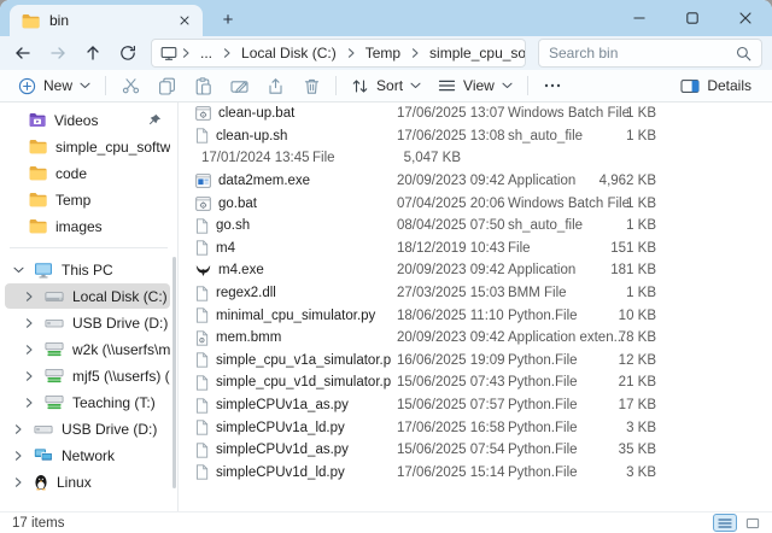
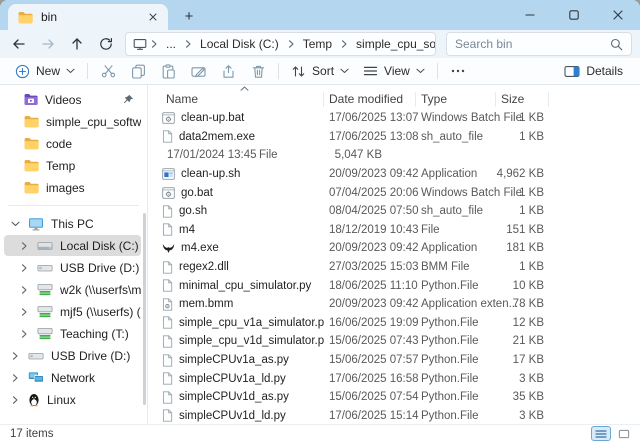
  bin
  +
  ...
  Local Disk (C:)
  Temp
  Search bin
  New
  Sort
  View
  Details
  Videos
  simple_cpu_softw
  code
  Temp
  images
  This PC
  Local Disk (C:)
  USB Drive (D:)
  mjf5 (\\userfs) (
  Teaching (T:)
  USB Drive (D:)
  Network
  Linux
+ Name
+ Date modified
+ Type
+ Size
  clean-up.bat
  17/06/2025 13:07
  Windows Batch
  1 KB
- clean-up.sh
+ data2mem.exe
  17/06/2025 13:08
  sh_auto_file
  1 KB
  17/01/2024 13:45
  File
  5,047 KB
- data2mem.exe
+ clean-up.sh
  20/09/2023 09:42
  Application
  4,962 KB
  go.bat
  07/04/2025 20:06
  Windows Batch
  1 KB
  go.sh
  08/04/2025 07:50
  sh_auto_file
  1 KB
  m4
  18/12/2019 10:43
  File
  151 KB
  m4.exe
  20/09/2023 09:42
  Application
  181 KB
  regex2.dll
  27/03/2025 15:03
  BMM File
  1 KB
  minimal_cpu_simulator.py
  18/06/2025 11:10
  Python.File
  10 KB
  mem.bmm
  20/09/2023 09:42
  Application exte
  78 KB
  simple_cpu_v1a_simulator.p
  16/06/2025 19:09
  Python.File
  12 KB
  simple_cpu_v1d_simulator.p
  15/06/2025 07:43
  Python.File
  21 KB
  simpleCPUv1a_as.py
  15/06/2025 07:57
  Python.File
  17 KB
  simpleCPUv1a_ld.py
  17/06/2025 16:58
  Python.File
  3 KB
  simpleCPUv1d_as.py
  15/06/2025 07:54
  Python.File
  35 KB
  simpleCPUv1d_ld.py
  17/06/2025 15:14
  Python.File
  3 KB
  17 items
